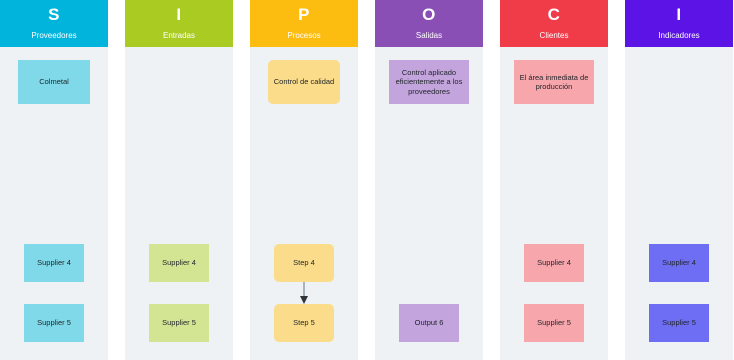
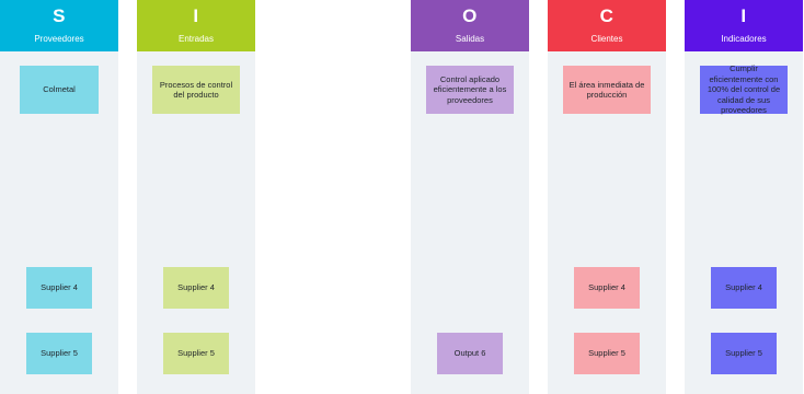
  S
  Proveedores
  Colmetal
  Supplier 4
  Supplier 5
  I
  Entradas
+ Procesos de control del producto
  Supplier 4
  Supplier 5
- P
- Procesos
- Control de calidad
- Step 4
- Step 5
  O
  Salidas
  Control aplicado eficientemente a los proveedores
  Output 6
  C
  Clientes
  El área inmediata de producción
  Supplier 4
  Supplier 5
  I
  Indicadores
+ Cumplir eficientemente con 100% del control de calidad de sus proveedores
  Supplier 4
  Supplier 5
